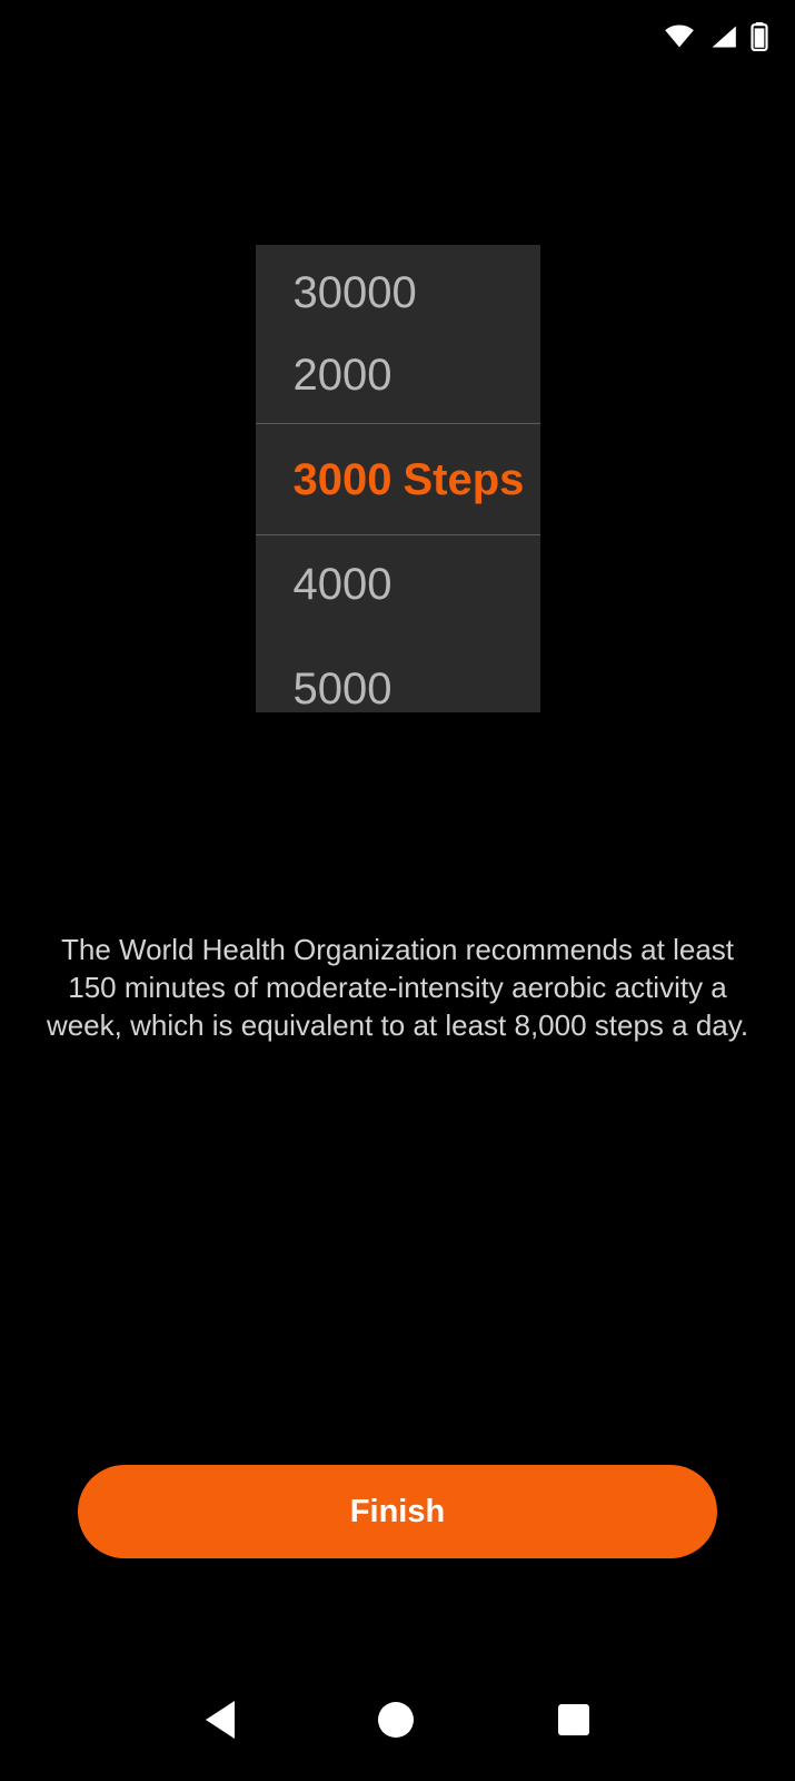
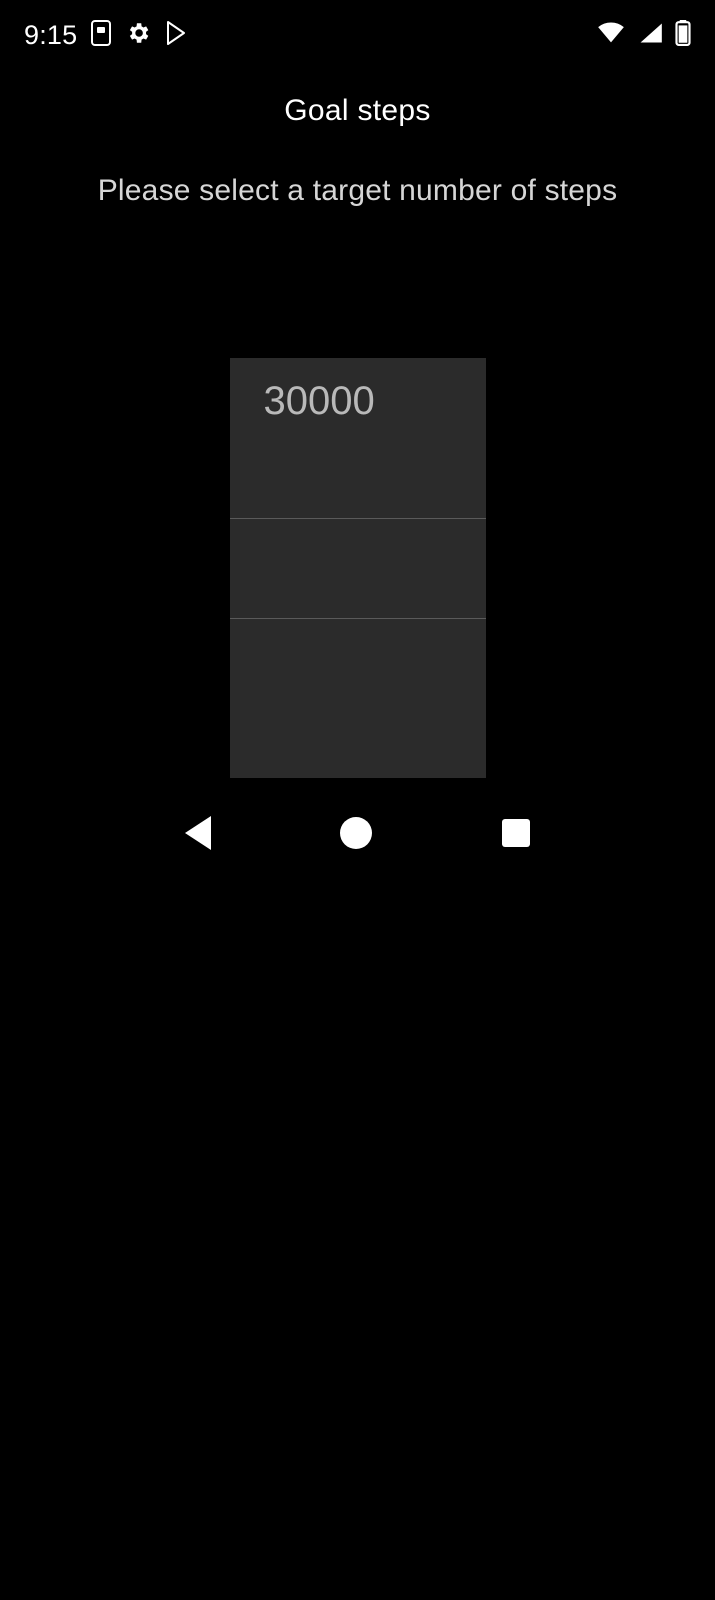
+ 9:15
+ Goal steps
+ Please select a target number of steps
  30000
- 2000
- 3000
- Steps
- 4000
- 5000
- The World Health Organization recommends at least 150 minutes of moderate-intensity aerobic activity a week, which is equivalent to at least 8,000 steps a day.
- Finish
